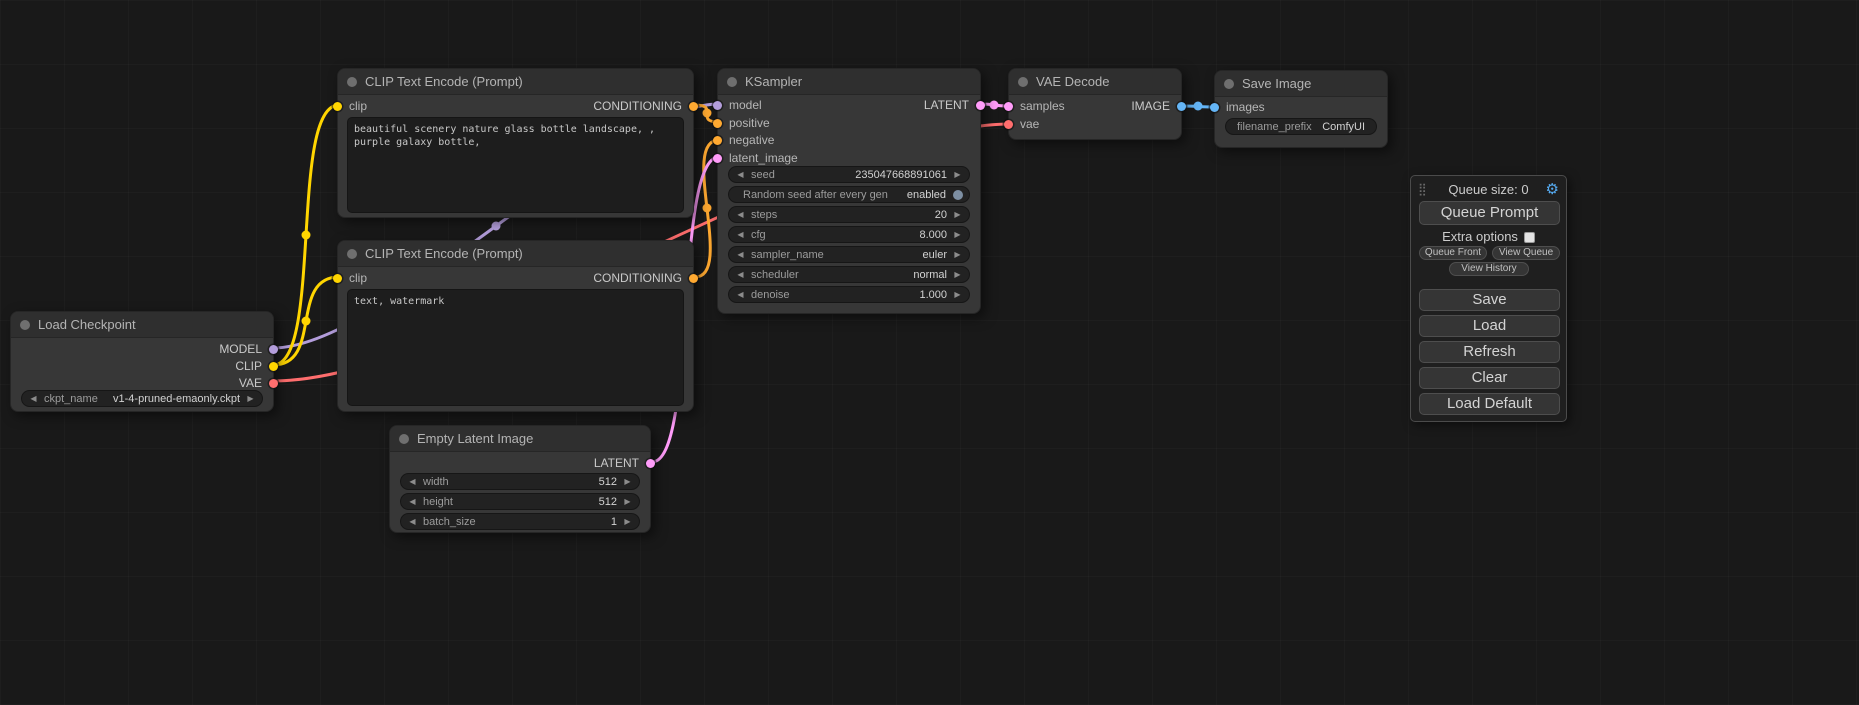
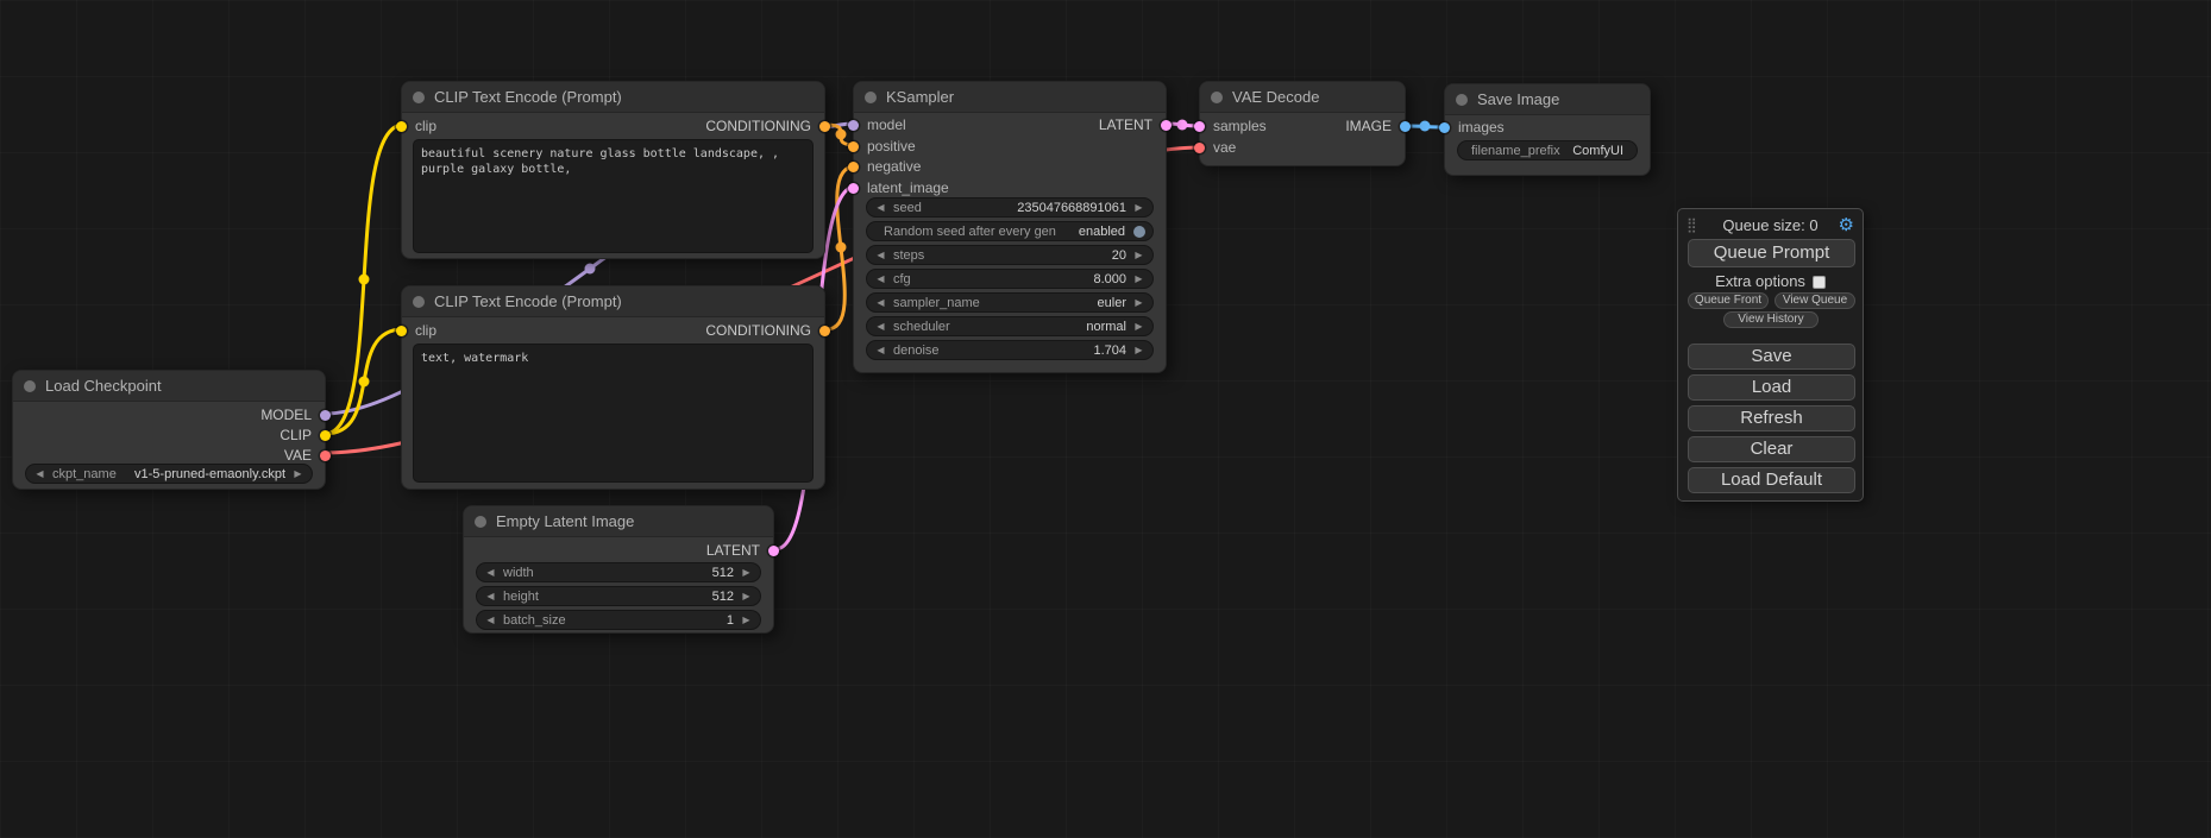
  Load Checkpoint
  MODEL
  CLIP
  VAE
  ◀
  ckpt_name
- v1-4-pruned-emaonly.ckpt
+ v1-5-pruned-emaonly.ckpt
  ▶
  CLIP Text Encode (Prompt)
  clip
  CONDITIONING
  CLIP Text Encode (Prompt)
  clip
  CONDITIONING
  text, watermark
  Empty Latent Image
  LATENT
  ◀
  width
  512
  ▶
  ◀
  height
  512
  ▶
  ◀
  batch_size
  1
  ▶
  KSampler
  model
  LATENT
  positive
  negative
  latent_image
  ◀
  seed
  235047668891061
  ▶
  Random seed after every gen
  enabled
  ◀
  steps
  20
  ▶
  ◀
  cfg
  8.000
  ▶
  ◀
  sampler_name
  euler
  ▶
  ◀
  scheduler
  normal
  ▶
  ◀
  denoise
- 1.000
+ 1.704
  ▶
  VAE Decode
  samples
  IMAGE
  vae
  Save Image
  images
  filename_prefix
  ComfyUI
  ⣿
  Queue size: 0
  ⚙
  Queue Prompt
  Extra options
  Queue Front
  View Queue
  View History
  Save
  Load
  Refresh
  Clear
  Load Default
